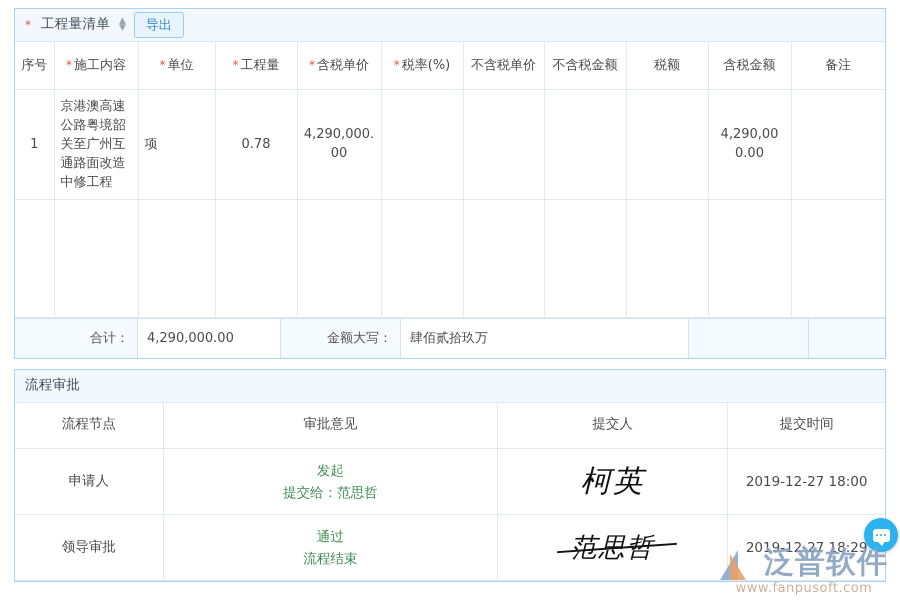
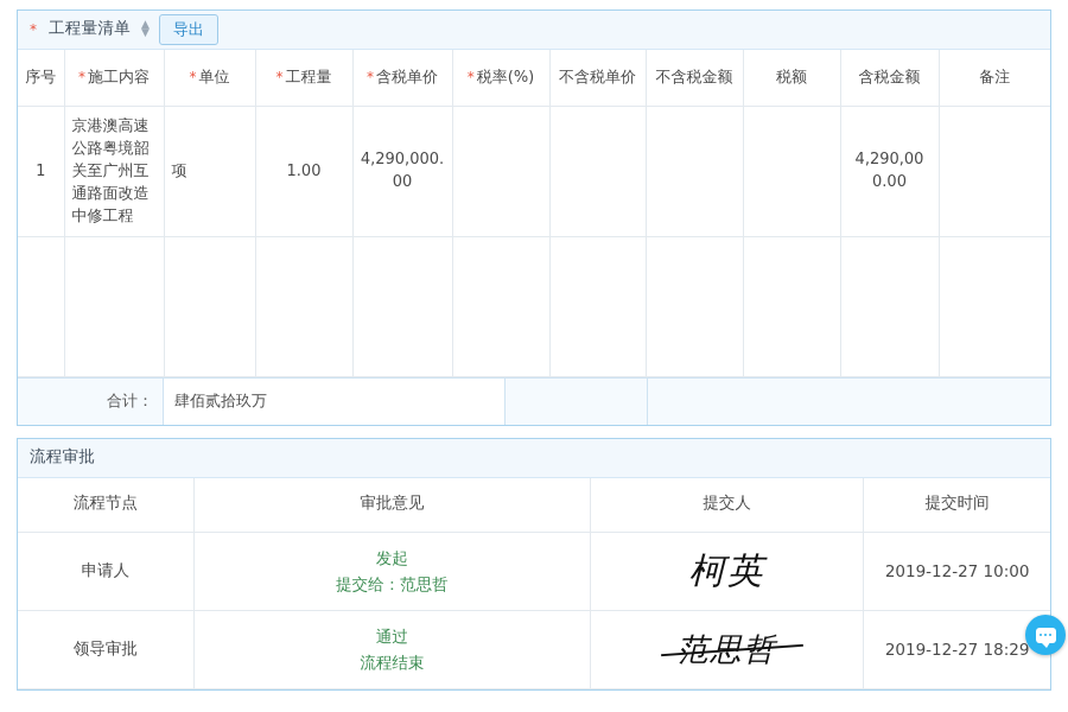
  *
  工程量清单
  ▲
  ▼
  导出
  序号	* 施工内容	* 单位	* 工程量	* 含税单价	* 税率(%)	不含税单价	不含税金额	税额	含税金额	备注
- 1	京港澳高速公路粤境韶关至广州互通路面改造中修工程	项	0.78	4,290,000.00					4,290,000.00
+ 1	京港澳高速公路粤境韶关至广州互通路面改造中修工程	项	1.00	4,290,000.00					4,290,000.00
  合计：
- 4,290,000.00
- 金额大写：
  肆佰贰拾玖万
  流程审批
  流程节点	审批意见	提交人	提交时间
- 申请人	发起 提交给：范思哲	柯英	2019-12-27 18:00
+ 申请人	发起 提交给：范思哲	柯英	2019-12-27 10:00
  领导审批	通过 流程结束	范思哲	2019-12-27 18:29
- 泛普软件
- www.fanpusoft.com
